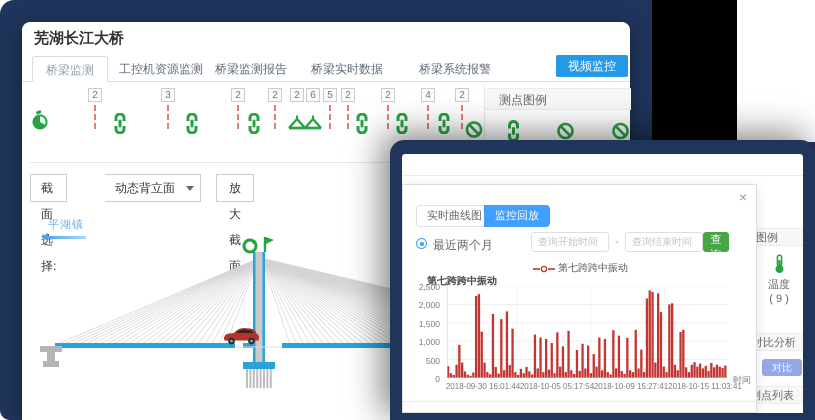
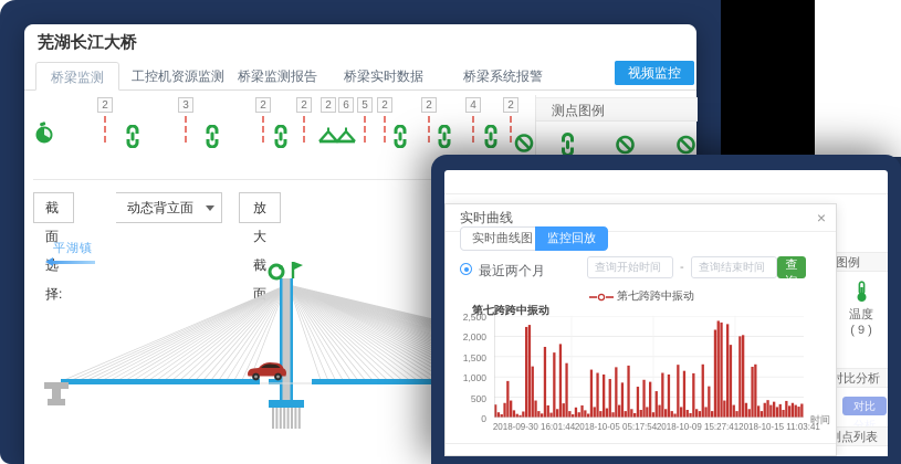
  芜湖长江大桥
  桥梁监测
  工控机资源监测
  桥梁监测报告
  桥梁实时数据
  桥梁系统报警
  视频监控
  2
  3
  2
  2
  2
  6
  5
  2
  2
  4
  2
  测点图例
  截面择:
  动态背立面
  放大截面
  平湖镇
  温度
  ( 9 )
  对比分析
  点列表
+ 实时曲线
  ×
  实时曲线图
  监控回放
  最近两个月
  查询开始时间
  -
  查询结束时间
  查询
  第七跨跨中振动
  第七跨跨中振动
  2,500
  2,000
  1,500
  1,000
  500
  0
  2018-09-30 16:01:44
  2018-10-05 05:17:54
  2018-10-09 15:27:41
  2018-10-15 11:03:41
  时间
